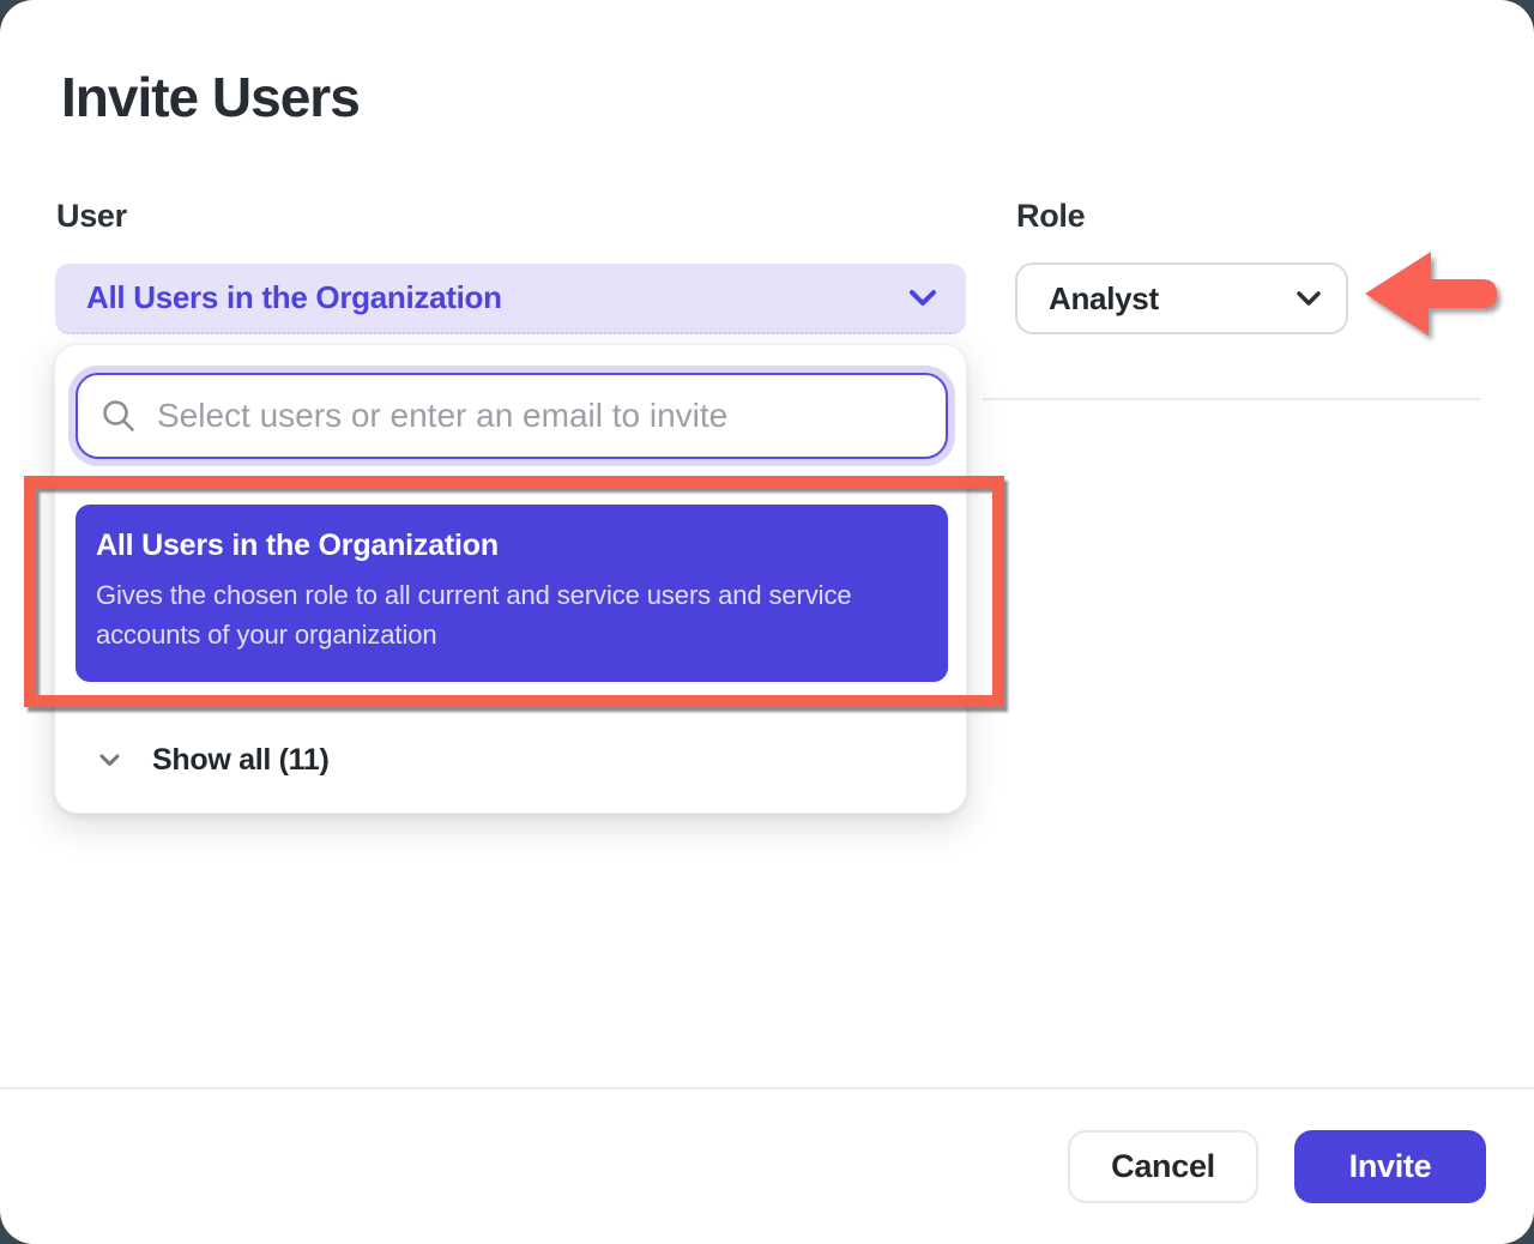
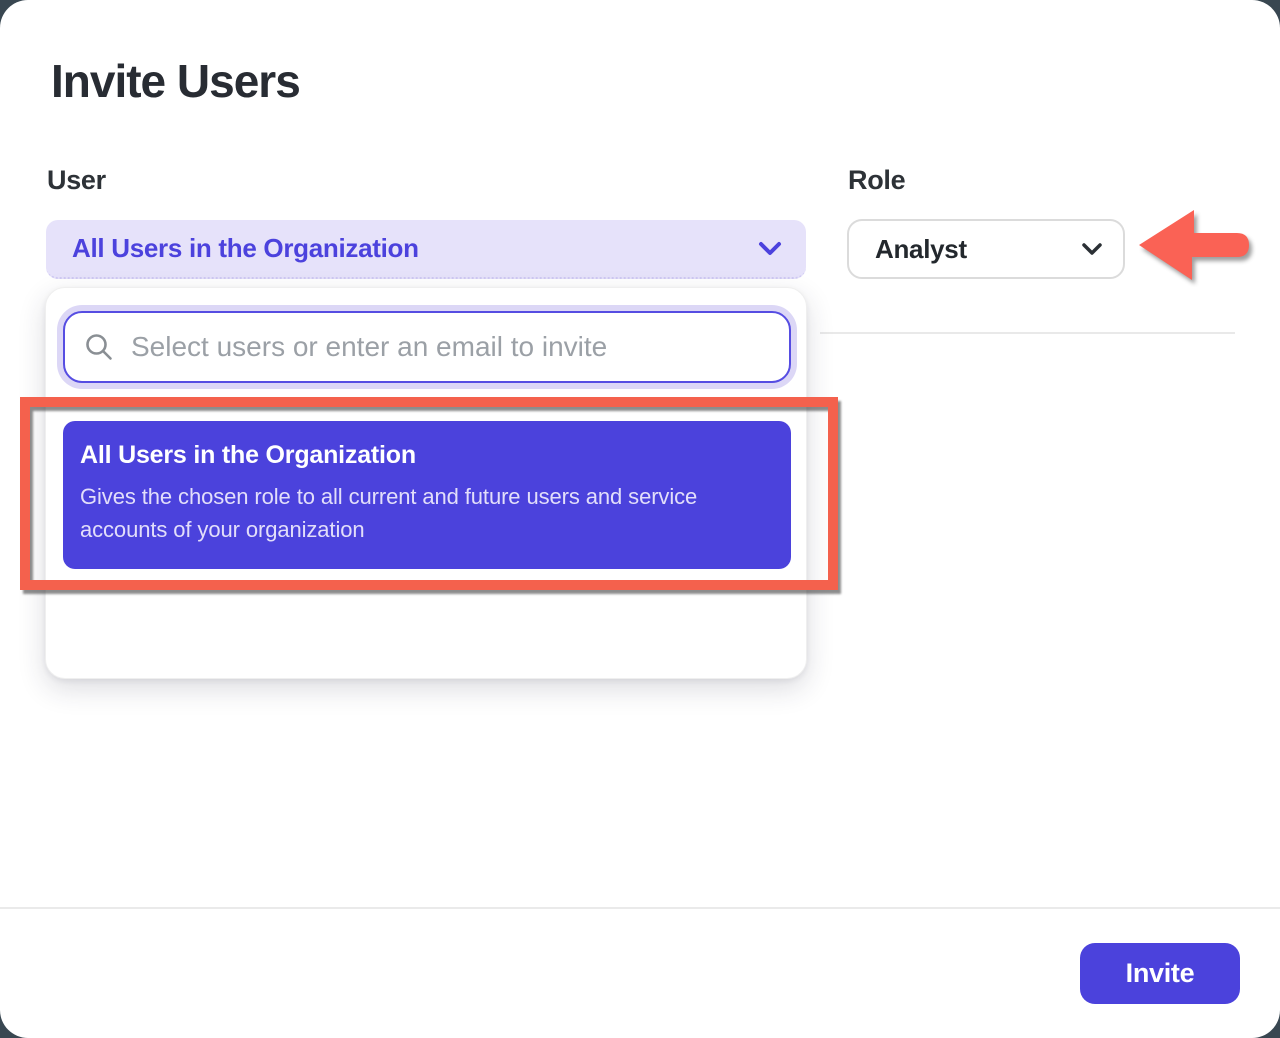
  Invite Users
  User
  Role
  All Users in the Organization
  Analyst
  Select users or enter an email to invite
  All Users in the Organization
- Gives the chosen role to all current and service users and service accounts of your organization
+ Gives the chosen role to all current and future users and service accounts of your organization
- Show all (11)
- Cancel
  Invite
